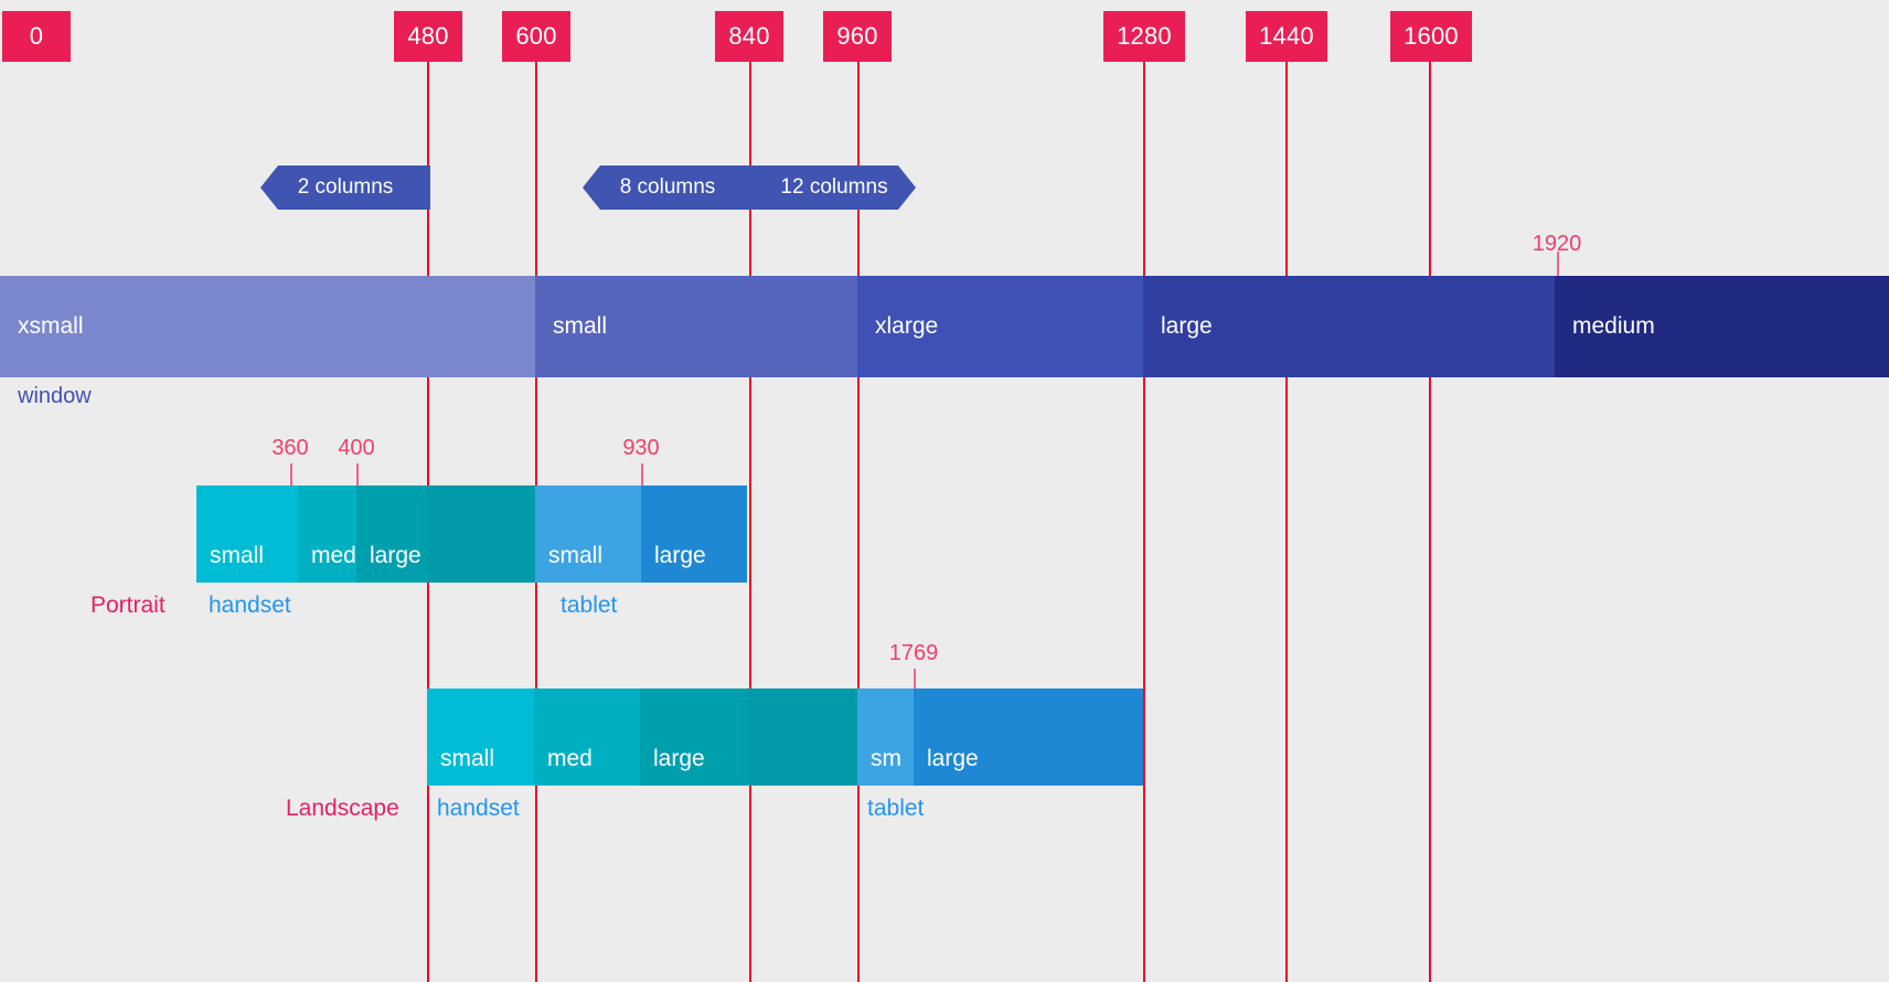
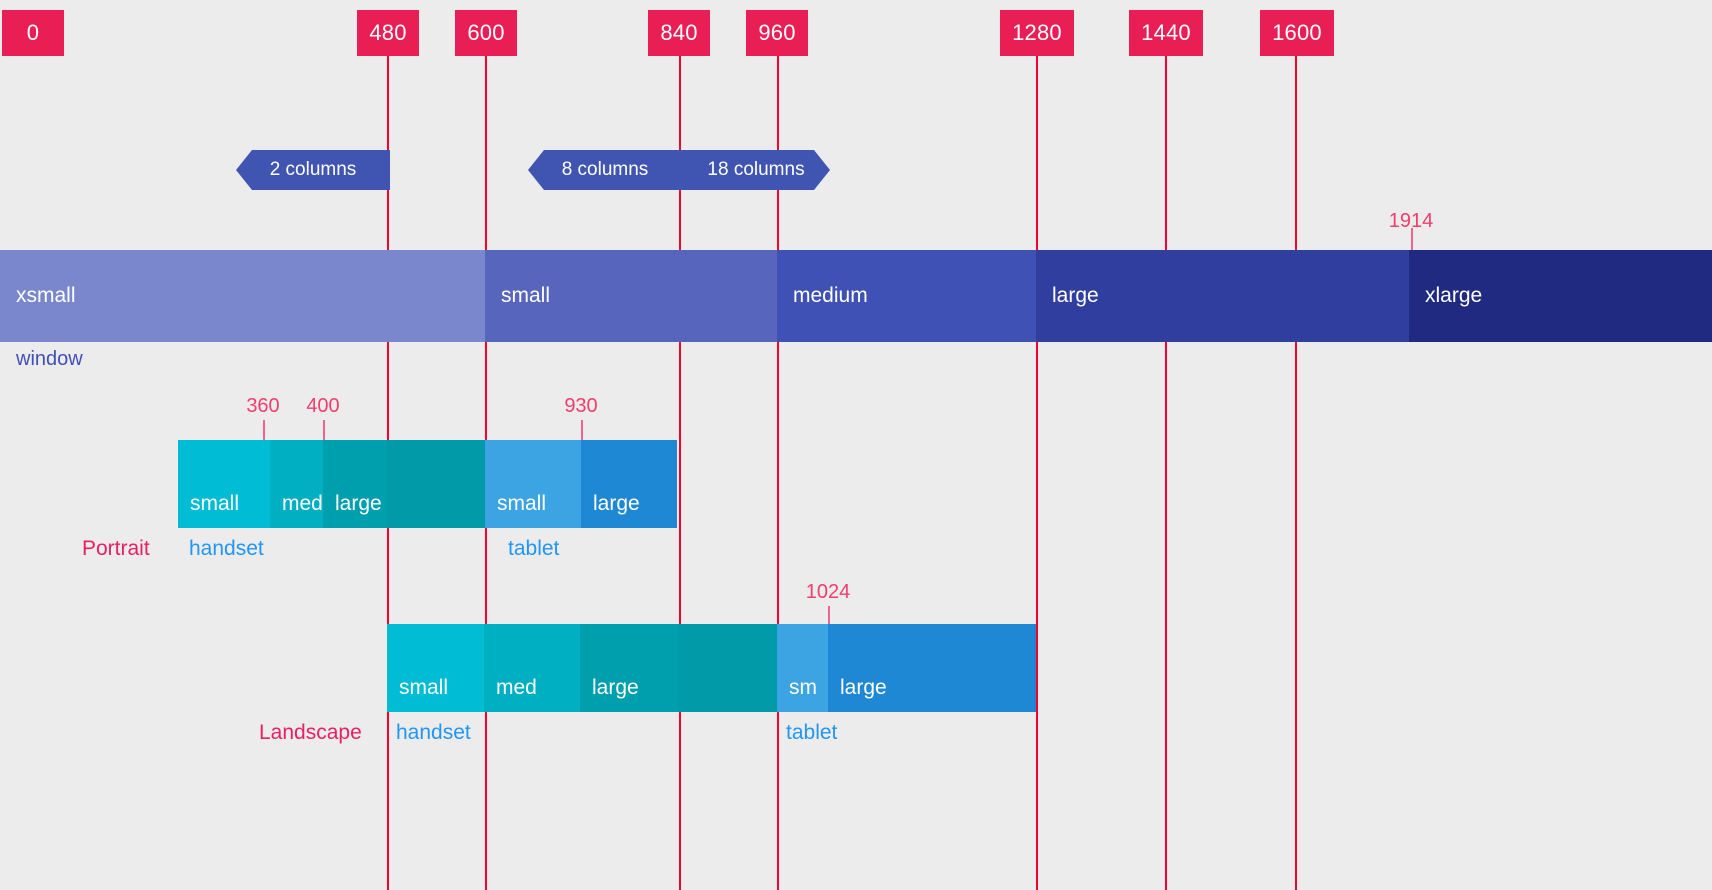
  0
  480
  600
  840
  960
  1280
  1440
  1600
  2 columns
  8 columns
- 12 columns
+ 18 columns
  xsmall
  small
- xlarge
+ medium
  large
- medium
+ xlarge
  window
  Portrait
  small
  med
  large
  small
  large
  handset
  tablet
  360
  400
  930
  Landscape
  small
  med
  large
  sm
  large
  handset
  tablet
- 1769
+ 1024
- 1920
+ 1914
